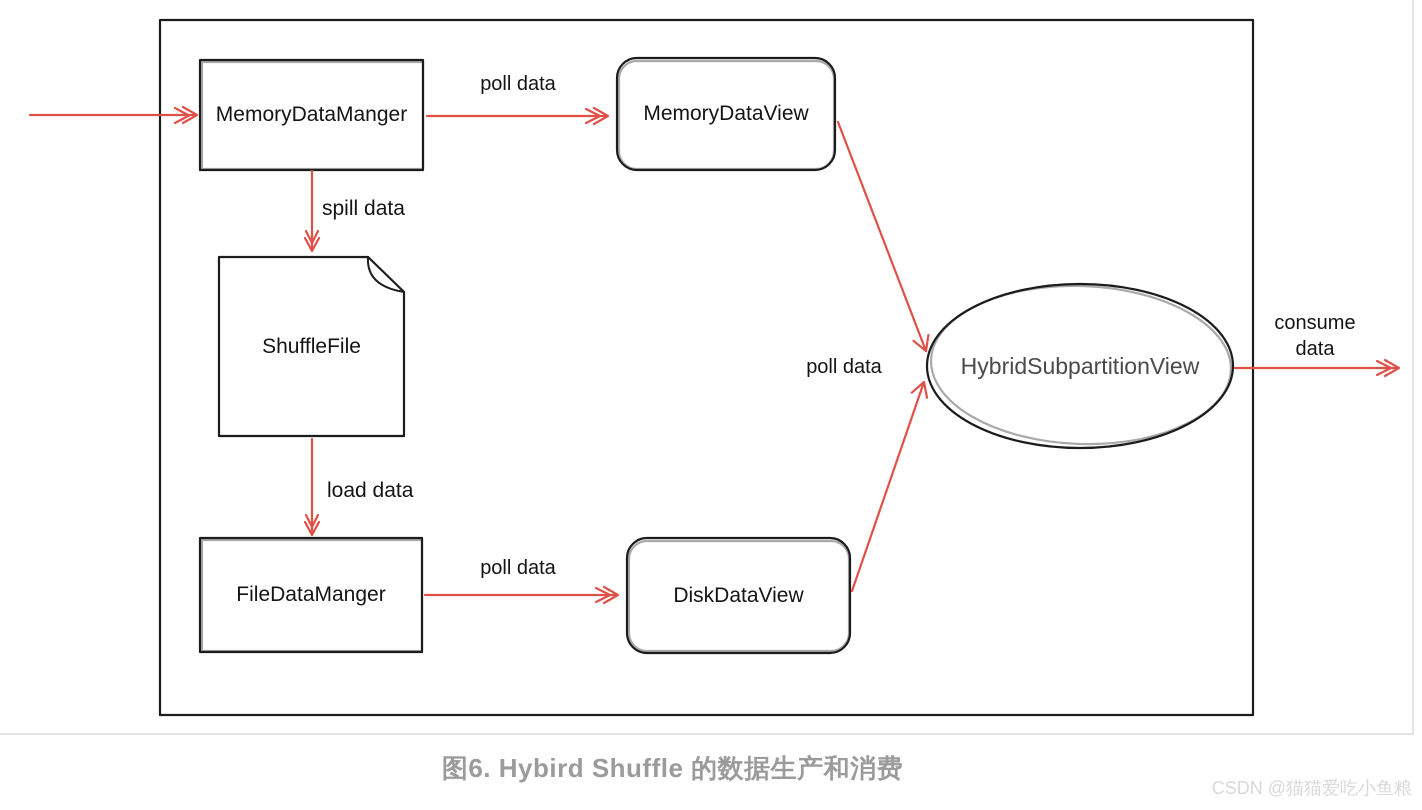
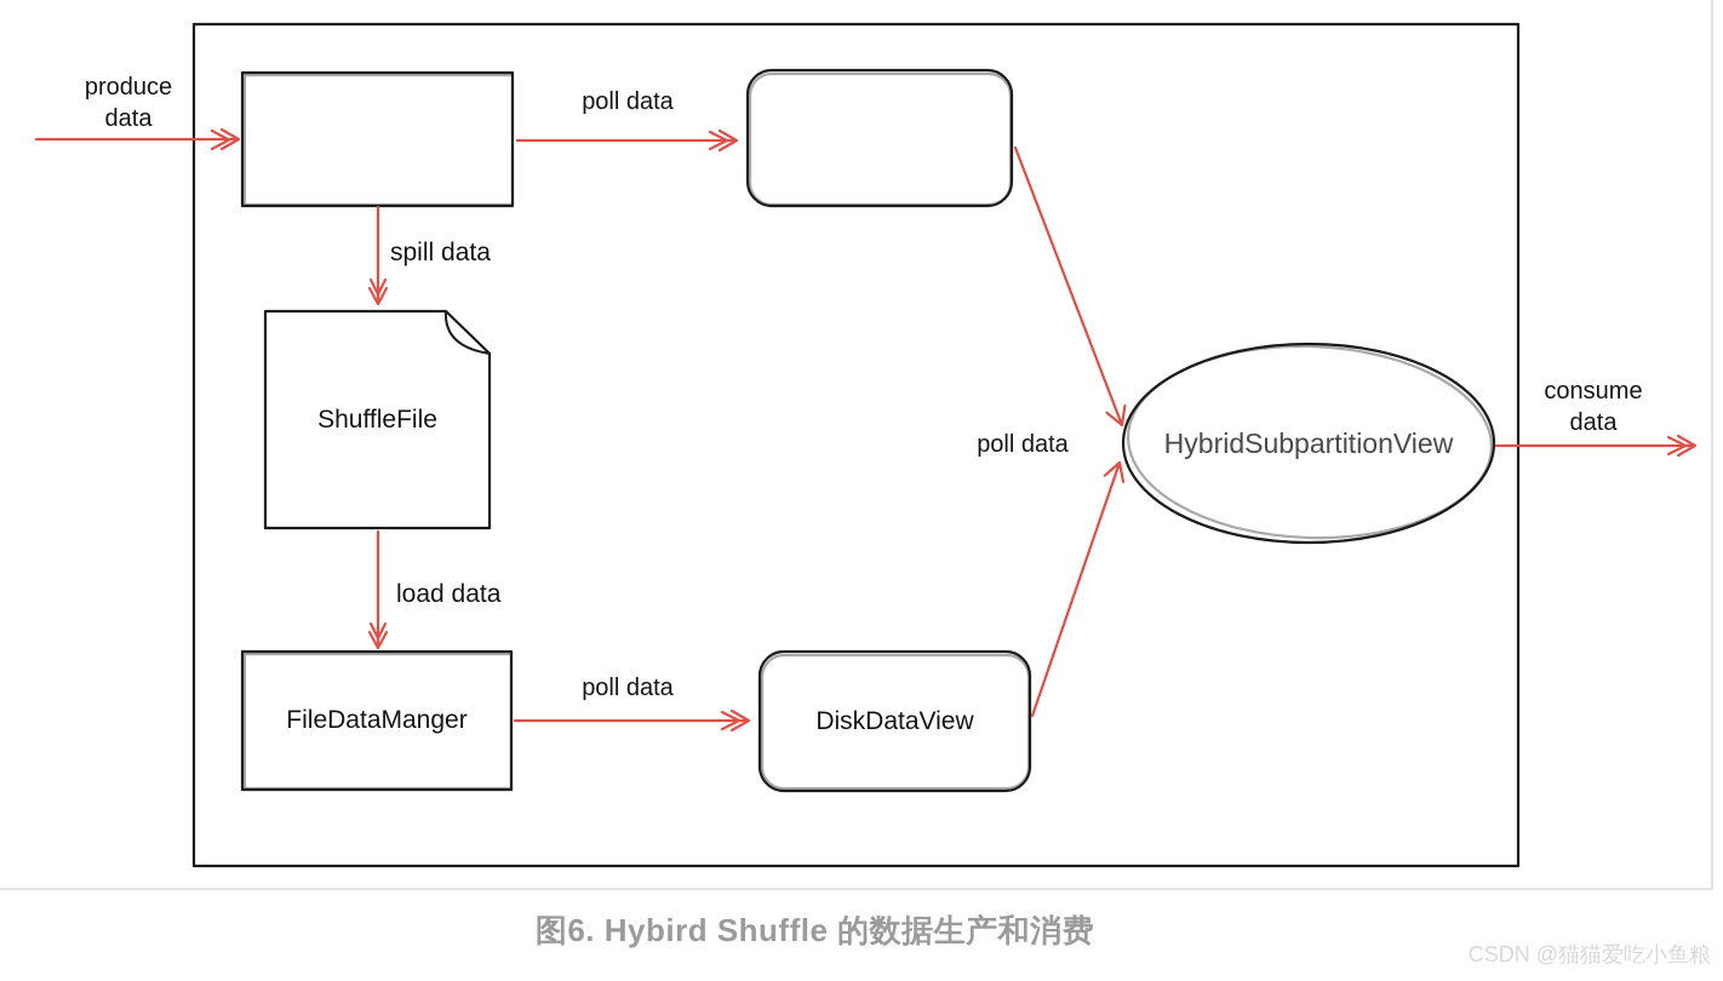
+ produce data
  poll data
  spill data
  load data
  poll data
  poll data
  consume data
- MemoryDataManger
- MemoryDataView
  ShuffleFile
  FileDataManger
  DiskDataView
  HybridSubpartitionView
  图6. Hybird Shuffle 的数据生产和消费
  CSDN @猫猫爱吃小鱼粮
